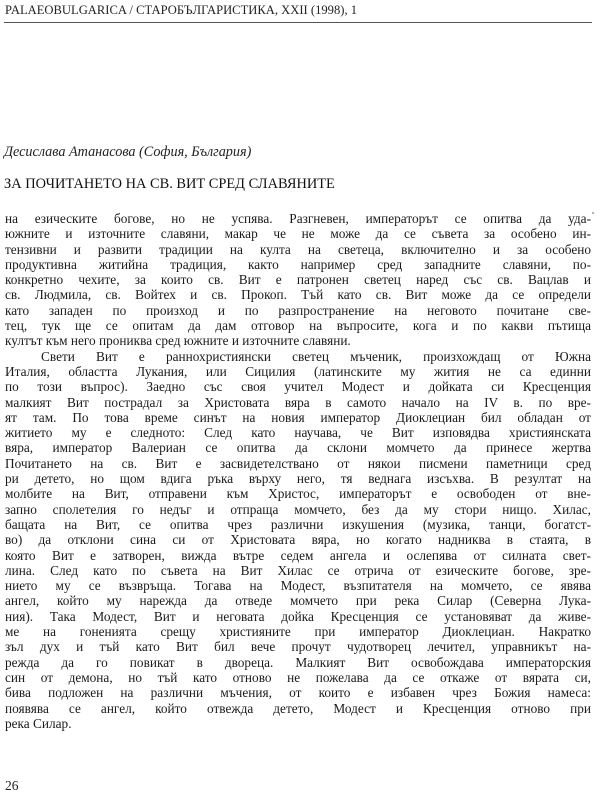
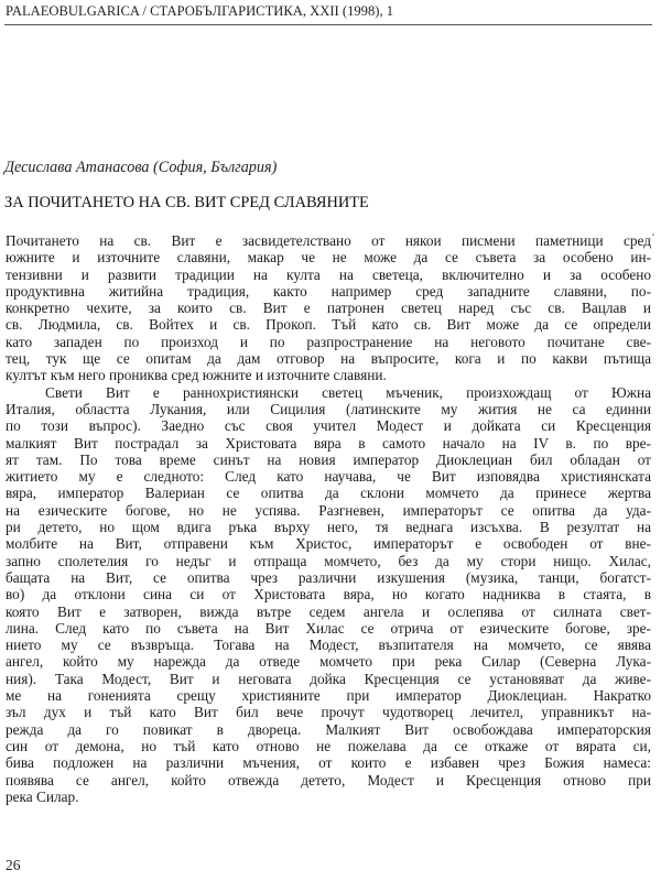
  PALAEOBULGARICA / СТАРОБЪЛГАРИСТИКА, XXII (1998), 1
  Десислава Атанасова (София, България)
  ЗА ПОЧИТАНЕТО НА СВ. ВИТ СРЕД СЛАВЯНИТЕ
- на езическите богове, но не успява. Разгневен, императорът се опитва да уда-
+ Почитането на св. Вит е засвидетелствано от някои писмени паметници сред
  южните и източните славяни, макар че не може да се съвета за особено ин-
  тензивни и развити традиции на култа на светеца, включително и за особено
  продуктивна житийна традиция, както например сред западните славяни, по-
  конкретно чехите, за които св. Вит е патронен светец наред със св. Вацлав и
  св. Людмила, св. Войтех и св. Прокоп. Тъй като св. Вит може да се определи
  като западен по произход и по разпространение на неговото почитане све-
  тец, тук ще се опитам да дам отговор на въпросите, кога и по какви пътища
  култът към него прониква сред южните и източните славяни.
  Свети Вит е раннохристиянски светец мъченик, произхождащ от Южна
  Италия, областта Лукания, или Сицилия (латинските му жития не са единни
  по този въпрос). Заедно със своя учител Модест и дойката си Кресценция
  малкият Вит пострадал за Христовата вяра в самото начало на IV в. по вре-
  ят там. По това време синът на новия император Диоклециан бил обладан от
  житието му е следното: След като научава, че Вит изповядва християнската
  вяра, император Валериан се опитва да склони момчето да принесе жертва
- Почитането на св. Вит е засвидетелствано от някои писмени паметници сред
+ на езическите богове, но не успява. Разгневен, императорът се опитва да уда-
  ри детето, но щом вдига ръка върху него, тя веднага изсъхва. В резултат на
  молбите на Вит, отправени към Христос, императорът е освободен от вне-
  запно сполетелия го недъг и отпраща момчето, без да му стори нищо. Хилас,
  бащата на Вит, се опитва чрез различни изкушения (музика, танци, богатст-
  во) да отклони сина си от Христовата вяра, но когато надниква в стаята, в
  която Вит е затворен, вижда вътре седем ангела и ослепява от силната свет-
  лина. След като по съвета на Вит Хилас се отрича от езическите богове, зре-
  нието му се възвръща. Тогава на Модест, възпитателя на момчето, се явява
  ангел, който му нарежда да отведе момчето при река Силар (Северна Лука-
  ния). Така Модест, Вит и неговата дойка Кресценция се установяват да живе-
  ме на гоненията срещу християните при император Диоклециан. Накратко
  зъл дух и тъй като Вит бил вече прочут чудотворец лечител, управникът на-
  режда да го повикат в двореца. Малкият Вит освобождава императорския
  син от демона, но тъй като отново не пожелава да се откаже от вярата си,
  бива подложен на различни мъчения, от които е избавен чрез Божия намеса:
  появява се ангел, който отвежда детето, Модест и Кресценция отново при
  река Силар.
  26
